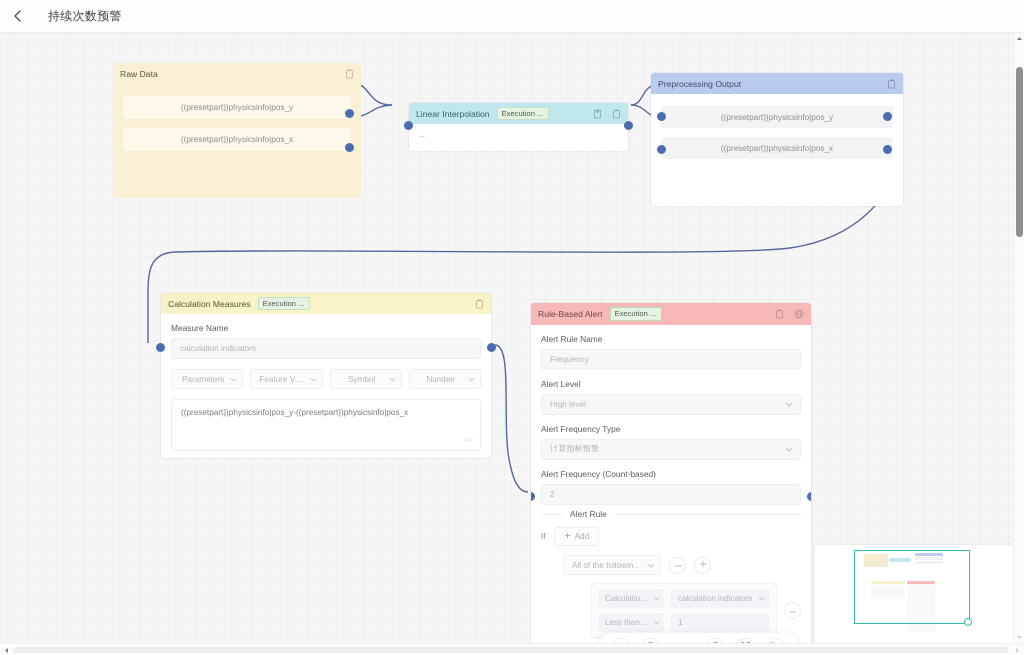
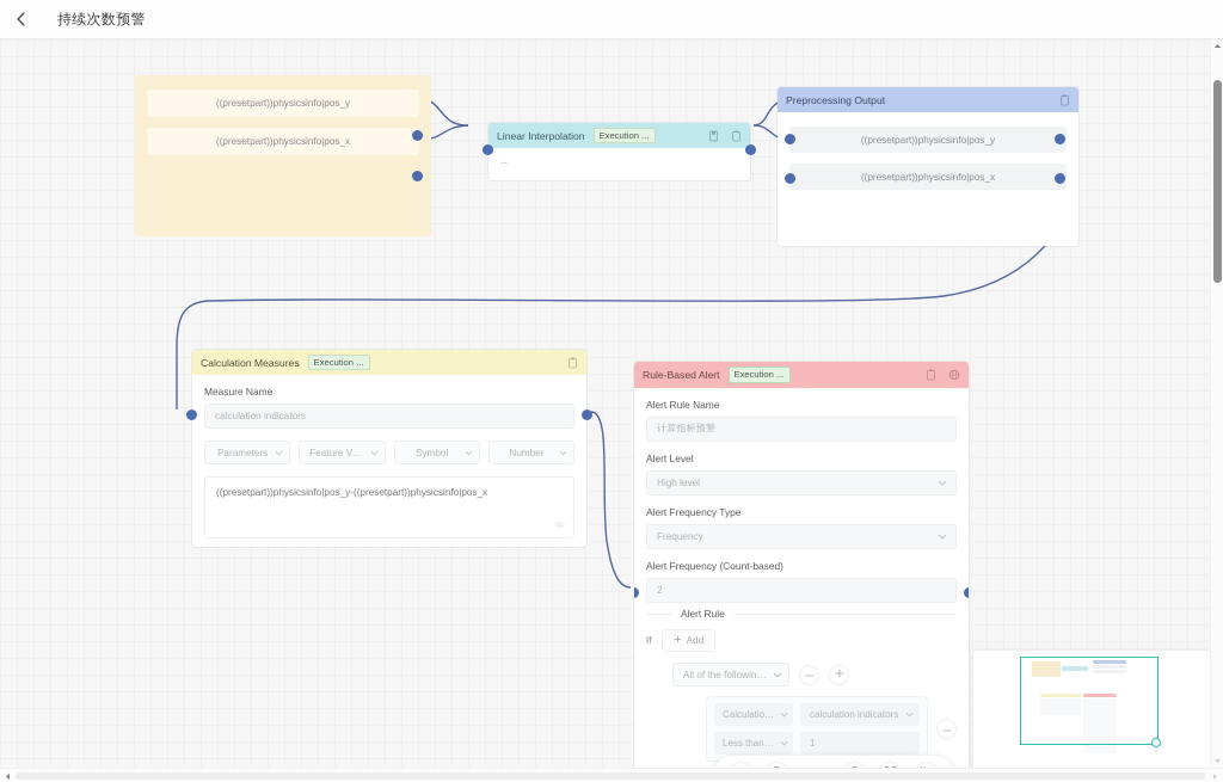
  持续次数预警
- Raw Data
  ((presetpart))physicsinfo|pos_y
  ((presetpart))physicsinfo|pos_x
  Linear Interpolation
  Execution ...
  --
  Preprocessing Output
  ((presetpart))physicsinfo|pos_y
  ((presetpart))physicsinfo|pos_x
  Calculation Measures
  Execution ...
  Measure Name
  calculation indicators
  Parameters
  Feature Valu
  Symbol
  Number
  ((presetpart))physicsinfo|pos_y-((presetpart))physicsinfo|pos_x
  Rule-Based Alert
  Execution ...
  Alert Rule Name
- Frequency
+ 计算指标预警
  Alert Level
  High level
  Alert Frequency Type
- 计算指标预警
+ Frequency
  Alert Frequency (Count-based)
  2
  Alert Rule
  If
  Add
  All of the following a
  Calculation \
  calculation indicators
  Less than or
  1
